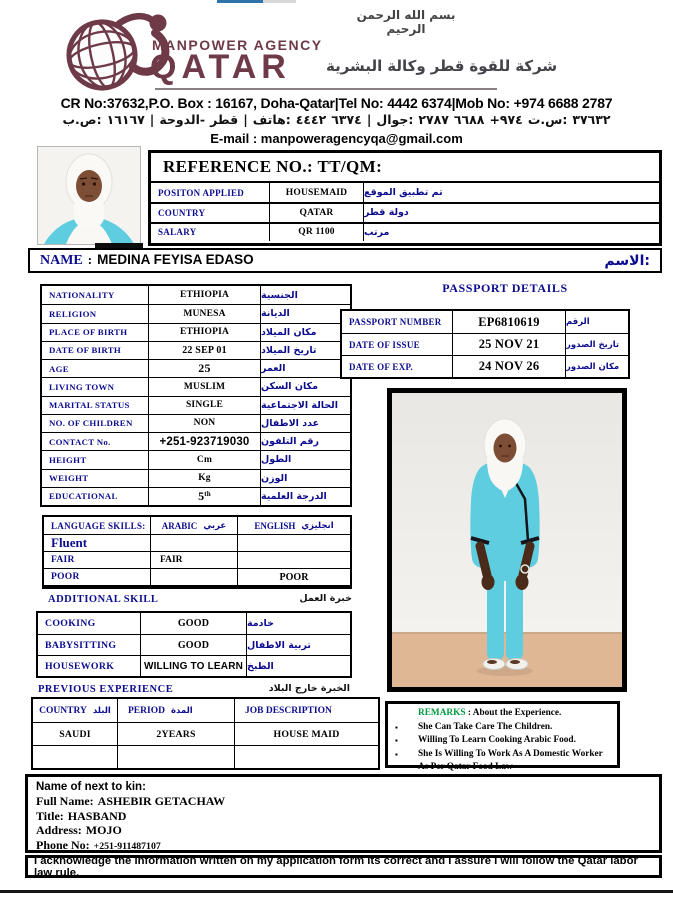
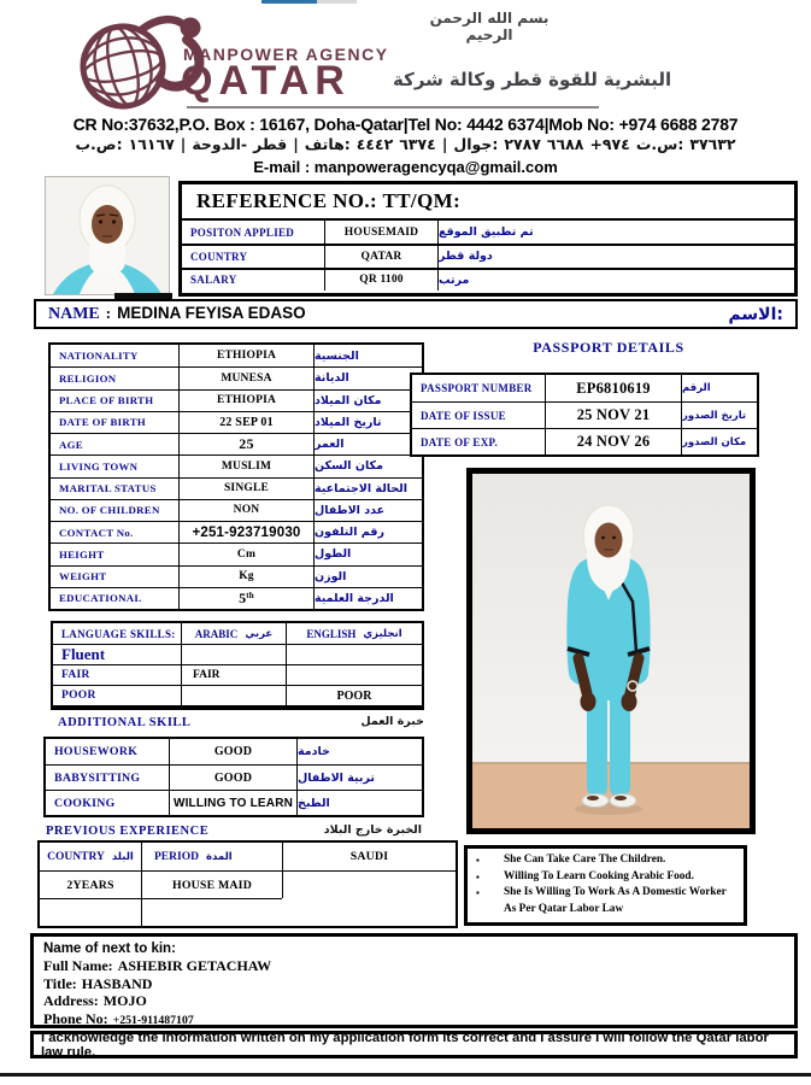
  MANPOWER AGENCY
  QATAR
  بسم الله الرحمن الرحيم
- البشرية
+ شركة
  وكالة
  قطر
  للقوة
- شركة
+ البشرية
  CR No:37632,P.O. Box : 16167, Doha-Qatar|Tel No: 4442 6374|Mob No: +974 6688 2787
  ص.ب:
  ١٦١٦٧
  |
  الدوحة-
  قطر
  |
  هاتف:
  ٤٤٤٢
  ٦٣٧٤
  |
  جوال:
  ٢٧٨٧
  ٦٦٨٨
  +٩٧٤
  س.ت:
  ٣٧٦٣٢
  E-mail : manpoweragencyqa@gmail.com
  REFERENCE NO.: TT/QM:
  POSITON APPLIED
  HOUSEMAID
  تم تطبيق الموقع
  COUNTRY
  QATAR
  دولة قطر
  SALARY
  QR 1100
  مرتب
  NAME
  :
  MEDINA FEYISA EDASO
  الاسم:
  NATIONALITY
  ETHIOPIA
  الجنسية
  RELIGION
  MUNESA
  الديانة
  PLACE OF BIRTH
  ETHIOPIA
  مكان الميلاد
  DATE OF BIRTH
  22 SEP 01
  تاريخ الميلاد
  AGE
  25
  العمر
  LIVING TOWN
  MUSLIM
  مكان السكن
  MARITAL STATUS
  SINGLE
  الحالة الاجتماعية
  NO. OF CHILDREN
  NON
  عدد الاطفال
  CONTACT No.
  +251-923719030
  رقم التلفون
  HEIGHT
  Cm
  الطول
  WEIGHT
  Kg
  الوزن
  EDUCATIONAL
  5
  th
  الدرجة العلمية
  PASSPORT DETAILS
  PASSPORT NUMBER
  EP6810619
  الرقم
  DATE OF ISSUE
  25 NOV 21
  تاريخ الصدور
  DATE OF EXP.
  24 NOV 26
  مكان الصدور
  LANGUAGE SKILLS:
  ARABIC
  عربي
  ENGLISH
  انجليزي
  Fluent
  FAIR
  FAIR
  POOR
  POOR
  ADDITIONAL SKILL
  خبرة العمل
- COOKING
+ HOUSEWORK
  GOOD
  خادمة
  BABYSITTING
  GOOD
  تربية الاطفال
- HOUSEWORK
+ COOKING
  WILLING TO LEARN
  الطبخ
  PREVIOUS EXPERIENCE
  الخبرة خارج البلاد
  COUNTRY
  البلد
  PERIOD
  المدة
- JOB DESCRIPTION
  SAUDI
  2YEARS
  HOUSE MAID
- REMARKS : About the Experience.
  ▪
  She Can Take Care The Children.
  ▪
  Willing To Learn Cooking Arabic Food.
  ▪
- She Is Willing To Work As A Domestic Worker As Per Qatar Food Law
+ She Is Willing To Work As A Domestic Worker As Per Qatar Labor Law
  Name of next to kin:
  Full Name: ASHEBIR GETACHAW
  Title: HASBAND
  Address: MOJO
  Phone No: +251-911487107
  I acknowledge the information written on my application form its correct and I assure I will follow the Qatar labor law rule.
